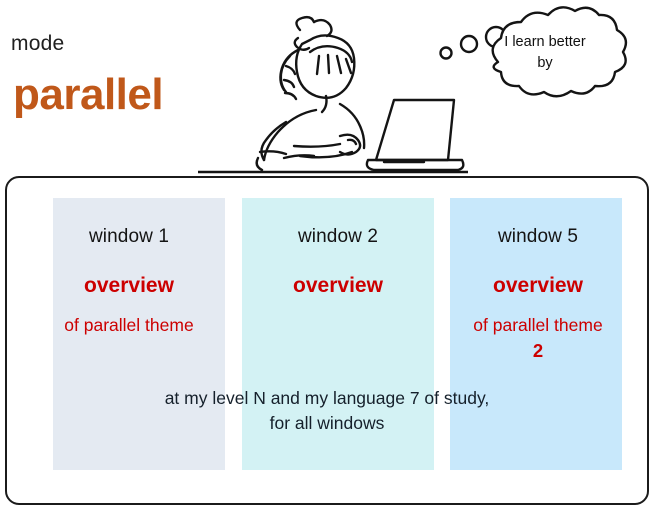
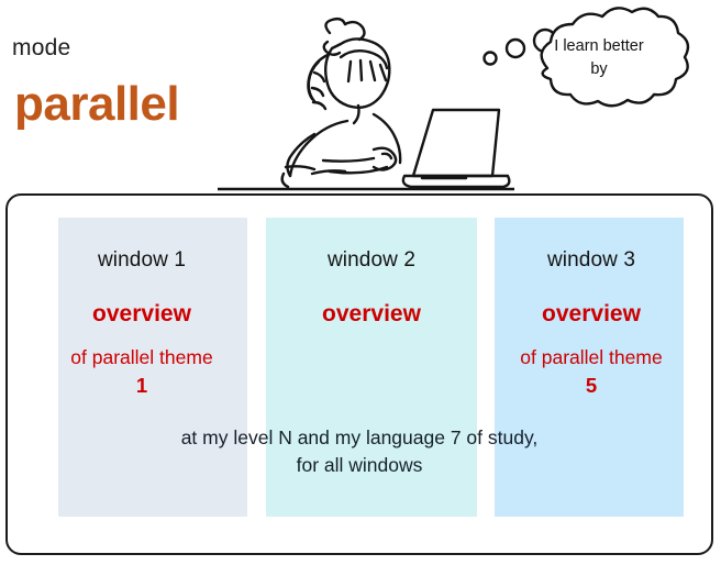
  mode
  parallel
  I learn better
  by
  window 1
  overview
  of parallel theme
+ 1
  window 2
  overview
- window 5
+ window 3
  overview
  of parallel theme
- 2
+ 5
  at my level N and my language 7 of study,
  for all windows
